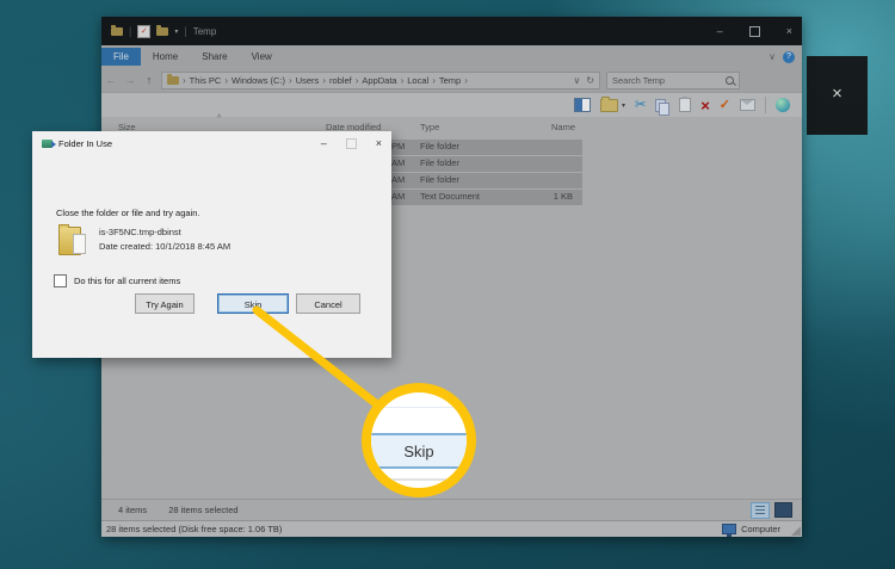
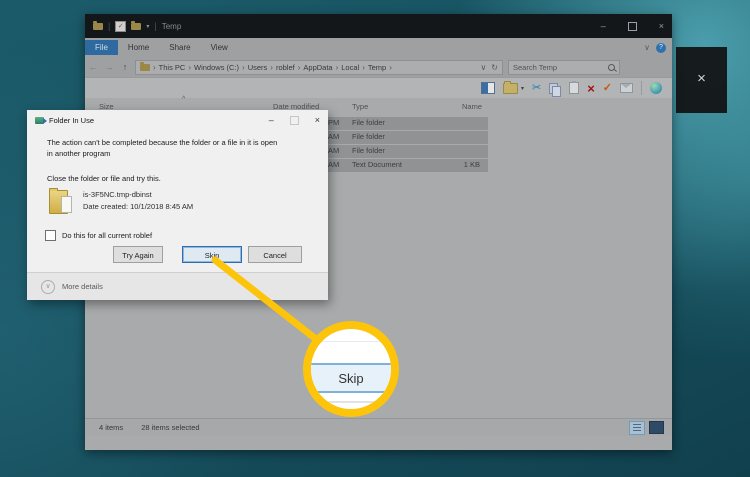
  ×
  |
  |
  Temp
  –
  ×
  File
  Home
  Share
  View
  ∨
  ←
  →
  ↑
  ›
  This PC
  ›
  Windows (C:)
  ›
  Users
  ›
  roblef
  ›
  AppData
  ›
  Local
  ›
  Temp
  ›
  ∨
  ↻
  Search Temp
  ✂
  ×
  ✓
  Size
  Date modified
  Type
  Name
  PM
  File folder
  AM
  File folder
  AM
  File folder
  AM
  Text Document
  1 KB
  4 items
  28 items selected
- 28 items selected (Disk free space: 1.06 TB)
- Computer
  Folder In Use
  –
  ×
+ The action can't be completed because the folder or a file in it is open in another program
- Close the folder or file and try again.
+ Close the folder or file and try this.
  is-3F5NC.tmp-dbinst
  Date created: 10/1/2018 8:45 AM
- Do this for all current items
+ Do this for all current roblef
  Try Again
  Skip
  Cancel
+ More details
  Skip
